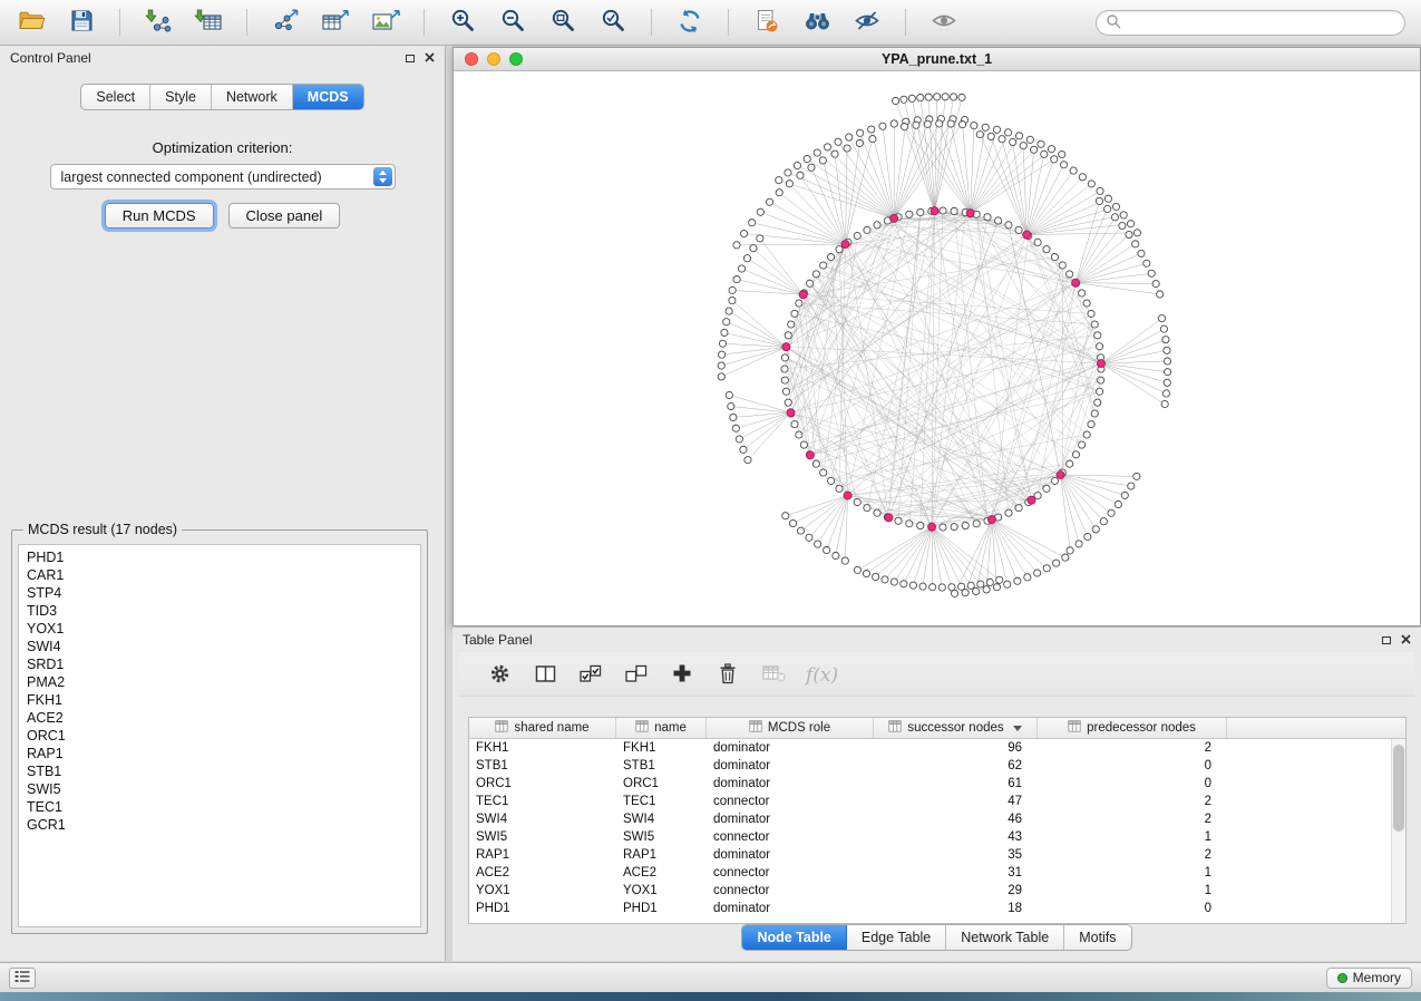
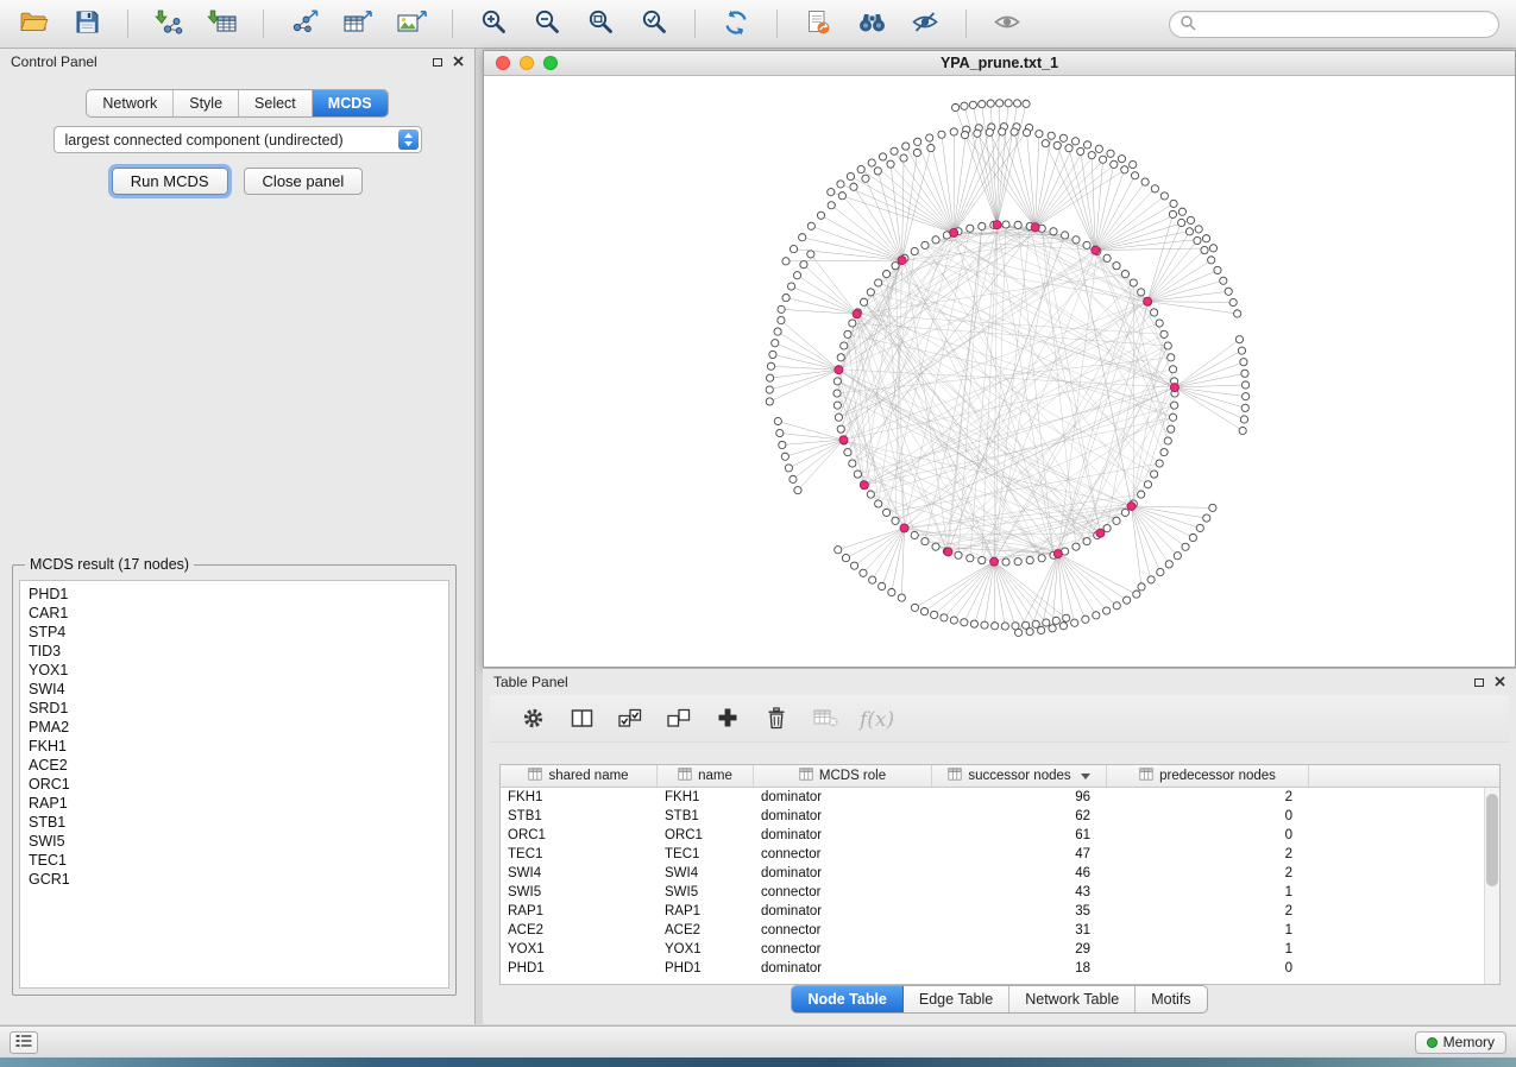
  Control Panel
- Select
+ Network
  Style
- Network
+ Select
  MCDS
- Optimization criterion:
  largest connected component (undirected)
  Run MCDS
  Close panel
  MCDS result (17 nodes)
  PHD1
  CAR1
  STP4
  TID3
  YOX1
  SWI4
  SRD1
  PMA2
  FKH1
  ACE2
  ORC1
  RAP1
  STB1
  SWI5
  TEC1
  GCR1
  YPA_prune.txt_1
  Table Panel
  f(x)
  shared name
  name
  MCDS role
  successor nodes
  predecessor nodes
  FKH1
  FKH1
  dominator
  96
  2
  STB1
  STB1
  dominator
  62
  0
  ORC1
  ORC1
  dominator
  61
  0
  TEC1
  TEC1
  connector
  47
  2
  SWI4
  SWI4
  dominator
  46
  2
  SWI5
  SWI5
  connector
  43
  1
  RAP1
  RAP1
  dominator
  35
  2
  ACE2
  ACE2
  connector
  31
  1
  YOX1
  YOX1
  connector
  29
  1
  PHD1
  PHD1
  dominator
  18
  0
  Node Table
  Edge Table
  Network Table
  Motifs
  Memory
